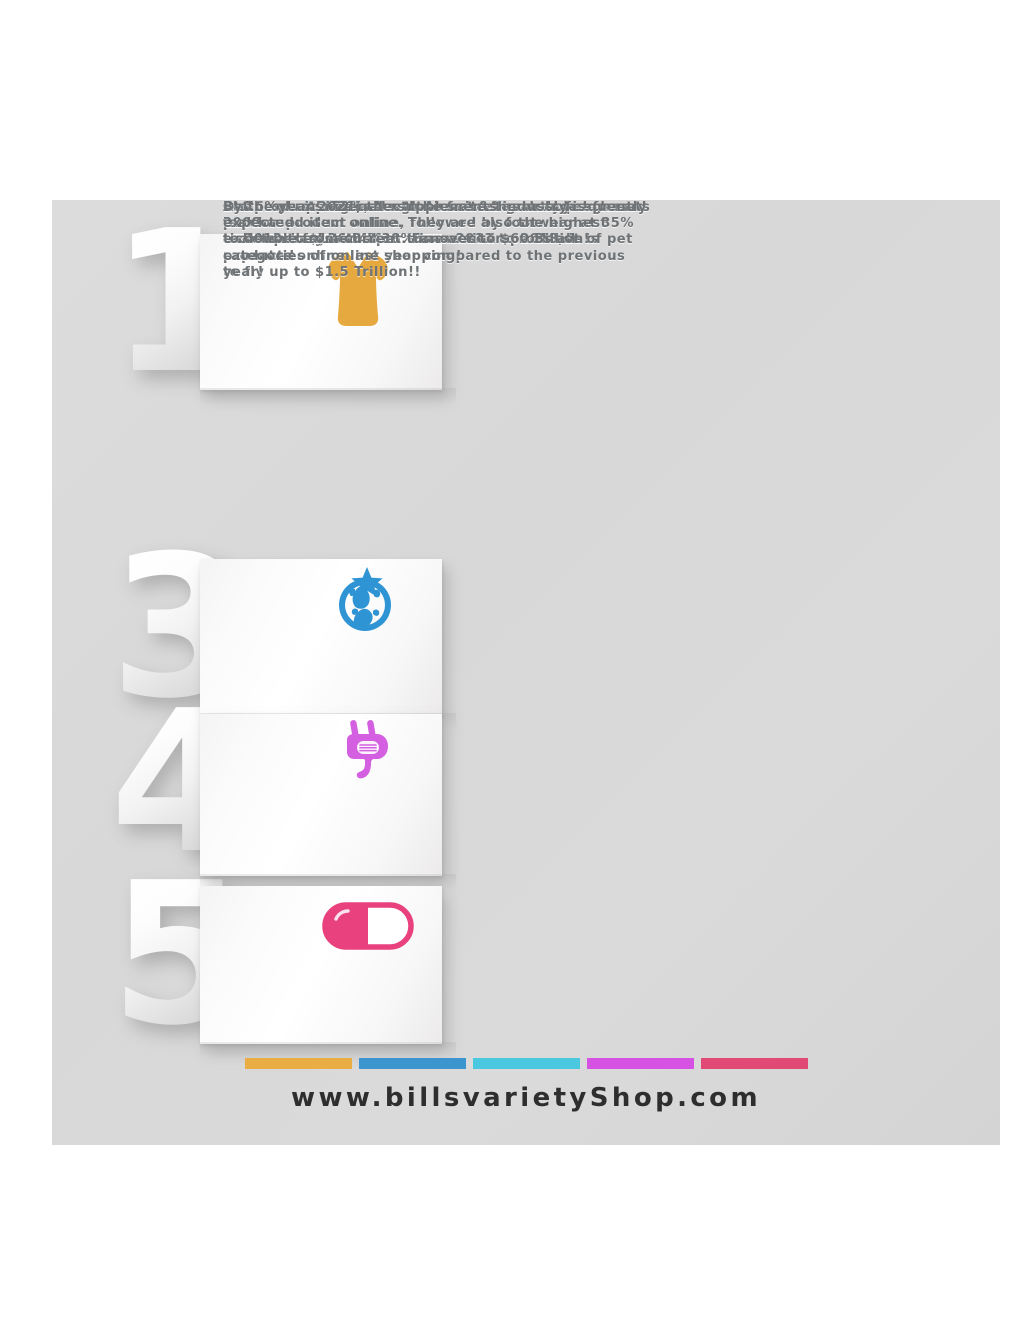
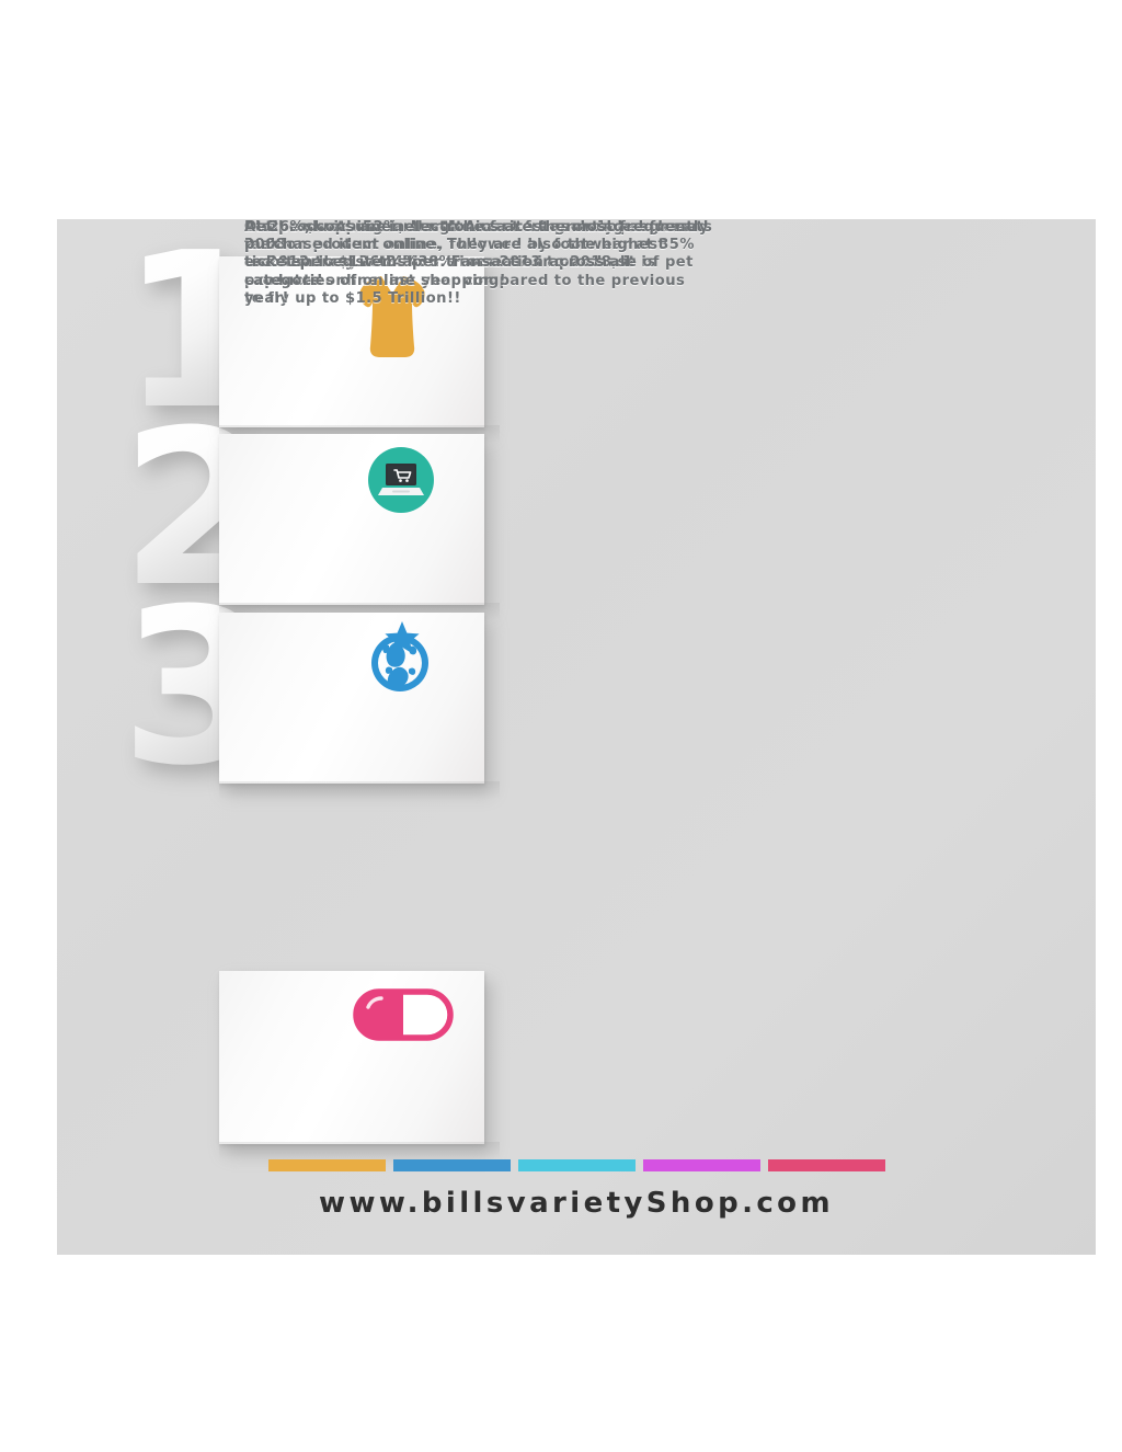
  1
  Clothes, with 52%, are the most frequently purchased
  fashion product online, followed by footwear at 35%
  and handbags at 4%.
+ 2
  Online shopping in North America has doubled from 2008
  to 2013 to $126 Billion. From 2013 to 2018, it is expected
  to fly up to $1.5 Trillion!!
  3
  Pet products are among the fastest growing segments in
  e-commerce, with a 38% increase in purchase of pet
  products online last year compared to the previous year!
- 4
  At 26%, consumer electronics are the most frequently
  purchased item online. They are also the highest
  ticket-priced items per transaction across all
  categories of online shopping!
- 5
- By the year 2021, the supplements industry is expected
- to double from current turnover to $60 Billion!
  www.billsvarietyShop.com
